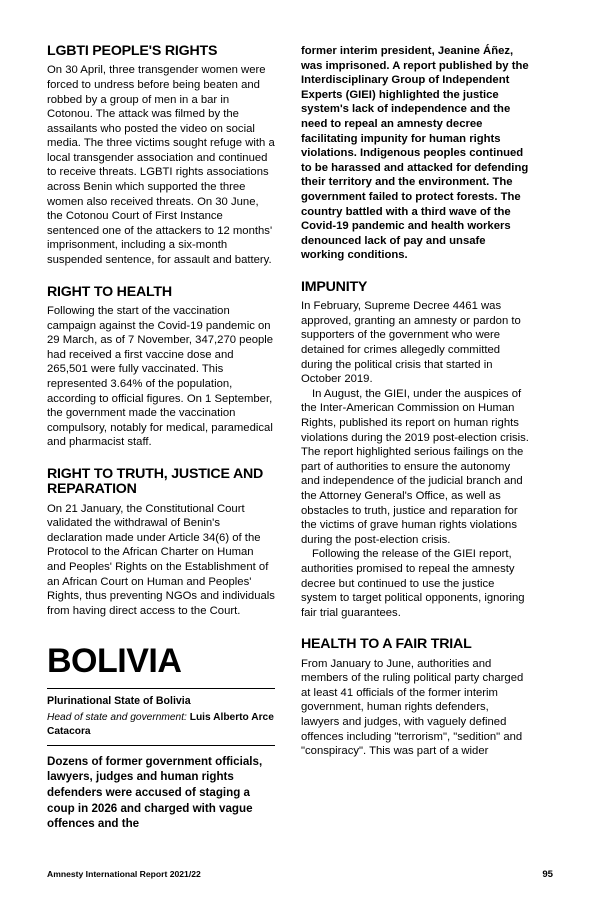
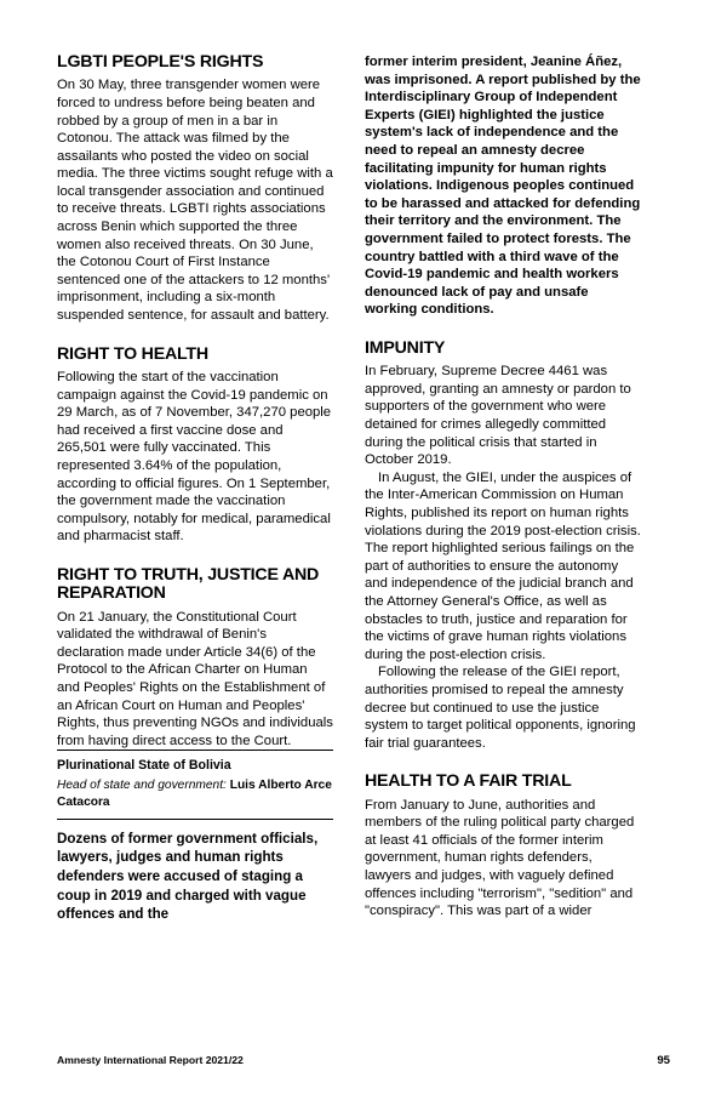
  LGBTI PEOPLE'S RIGHTS
- On 30 April, three transgender women were forced to undress before being beaten and robbed by a group of men in a bar in Cotonou. The attack was filmed by the assailants who posted the video on social media. The three victims sought refuge with a local transgender association and continued to receive threats. LGBTI rights associations across Benin which supported the three women also received threats. On 30 June, the Cotonou Court of First Instance sentenced one of the attackers to 12 months' imprisonment, including a six-month suspended sentence, for assault and battery.
+ On 30 May, three transgender women were forced to undress before being beaten and robbed by a group of men in a bar in Cotonou. The attack was filmed by the assailants who posted the video on social media. The three victims sought refuge with a local transgender association and continued to receive threats. LGBTI rights associations across Benin which supported the three women also received threats. On 30 June, the Cotonou Court of First Instance sentenced one of the attackers to 12 months' imprisonment, including a six-month suspended sentence, for assault and battery.
  RIGHT TO HEALTH
  Following the start of the vaccination campaign against the Covid-19 pandemic on 29 March, as of 7 November, 347,270 people had received a first vaccine dose and 265,501 were fully vaccinated. This represented 3.64% of the population, according to official figures. On 1 September, the government made the vaccination compulsory, notably for medical, paramedical and pharmacist staff.
  RIGHT TO TRUTH, JUSTICE AND REPARATION
  On 21 January, the Constitutional Court validated the withdrawal of Benin's declaration made under Article 34(6) of the Protocol to the African Charter on Human and Peoples' Rights on the Establishment of an African Court on Human and Peoples' Rights, thus preventing NGOs and individuals from having direct access to the Court.
- BOLIVIA
  Plurinational State of Bolivia
  Head of state and government: Luis Alberto Arce Catacora
- Dozens of former government officials, lawyers, judges and human rights defenders were accused of staging a coup in 2026 and charged with vague offences and the
+ Dozens of former government officials, lawyers, judges and human rights defenders were accused of staging a coup in 2019 and charged with vague offences and the
  former interim president, Jeanine Áñez, was imprisoned. A report published by the Interdisciplinary Group of Independent Experts (GIEI) highlighted the justice system's lack of independence and the need to repeal an amnesty decree facilitating impunity for human rights violations. Indigenous peoples continued to be harassed and attacked for defending their territory and the environment. The government failed to protect forests. The country battled with a third wave of the Covid-19 pandemic and health workers denounced lack of pay and unsafe working conditions.
  IMPUNITY
  In February, Supreme Decree 4461 was approved, granting an amnesty or pardon to supporters of the government who were detained for crimes allegedly committed during the political crisis that started in October 2019.
  In August, the GIEI, under the auspices of the Inter-American Commission on Human Rights, published its report on human rights violations during the 2019 post-election crisis. The report highlighted serious failings on the part of authorities to ensure the autonomy and independence of the judicial branch and the Attorney General's Office, as well as obstacles to truth, justice and reparation for the victims of grave human rights violations during the post-election crisis.
  Following the release of the GIEI report, authorities promised to repeal the amnesty decree but continued to use the justice system to target political opponents, ignoring fair trial guarantees.
  HEALTH TO A FAIR TRIAL
  From January to June, authorities and members of the ruling political party charged at least 41 officials of the former interim government, human rights defenders, lawyers and judges, with vaguely defined offences including "terrorism", "sedition" and "conspiracy". This was part of a wider
  Amnesty International Report 2021/22
  95
